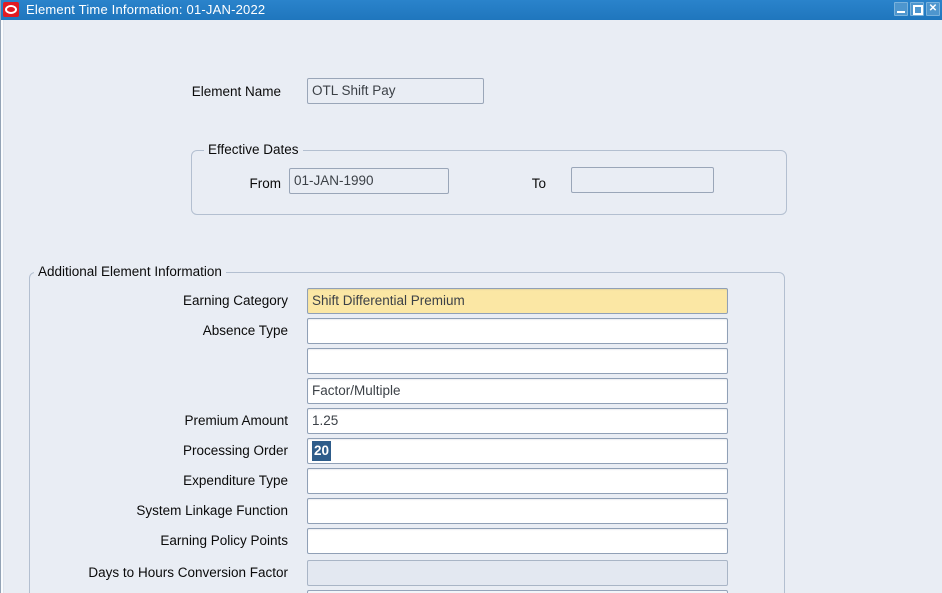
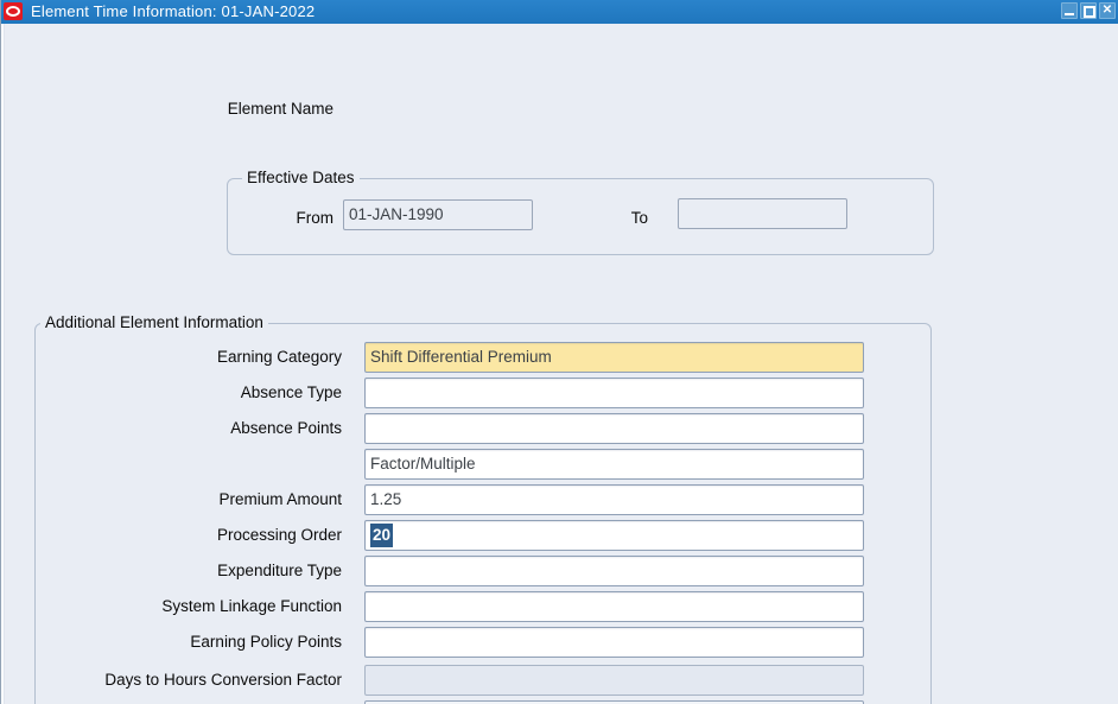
  Element Time Information: 01-JAN-2022
  ✕
  Element Name
- OTL Shift Pay
  Effective Dates
  From
  01-JAN-1990
  To
  Additional Element Information
  Earning Category
  Shift Differential Premium
  Absence Type
+ Absence Points
  Factor/Multiple
  Premium Amount
  1.25
  Processing Order
  20
  Expenditure Type
  System Linkage Function
  Earning Policy Points
  Days to Hours Conversion Factor
